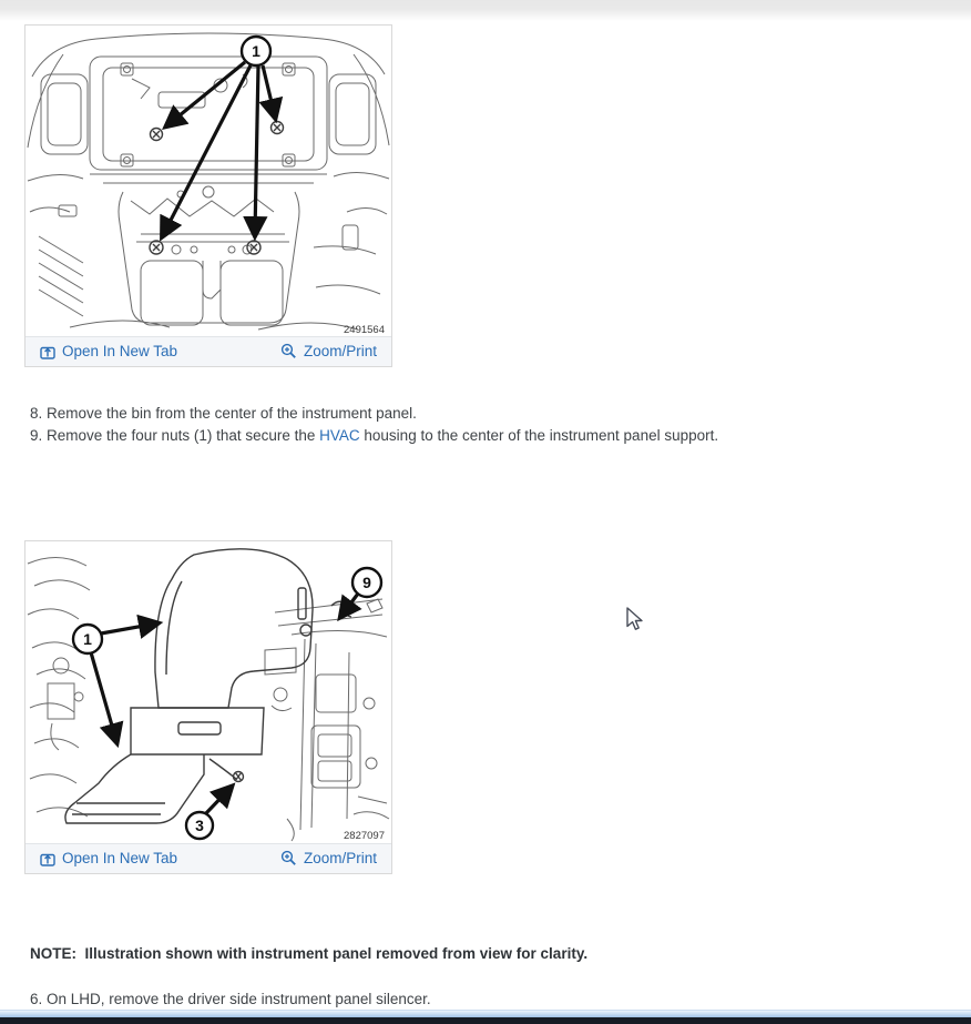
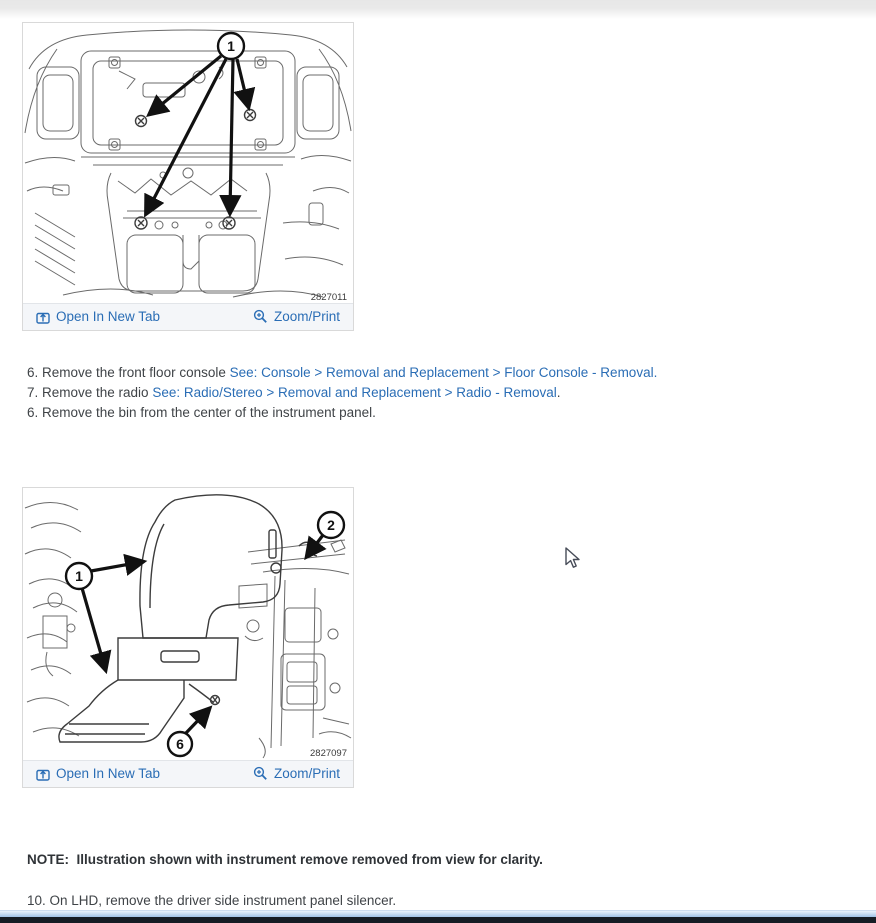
  1
- 2491564
+ 2827011
  Open In New Tab
  Zoom/Print
+ 6. Remove the front floor console See: Console > Removal and Replacement > Floor Console - Removal.
+ 7. Remove the radio See: Radio/Stereo > Removal and Replacement > Radio - Removal.
- 8. Remove the bin from the center of the instrument panel.
+ 6. Remove the bin from the center of the instrument panel.
- 9. Remove the four nuts (1) that secure the HVAC housing to the center of the instrument panel support.
  1
- 9
+ 2
- 3
+ 6
  2827097
  Open In New Tab
  Zoom/Print
- NOTE: Illustration shown with instrument panel removed from view for clarity.
+ NOTE: Illustration shown with instrument remove removed from view for clarity.
- 6. On LHD, remove the driver side instrument panel silencer.
+ 10. On LHD, remove the driver side instrument panel silencer.
